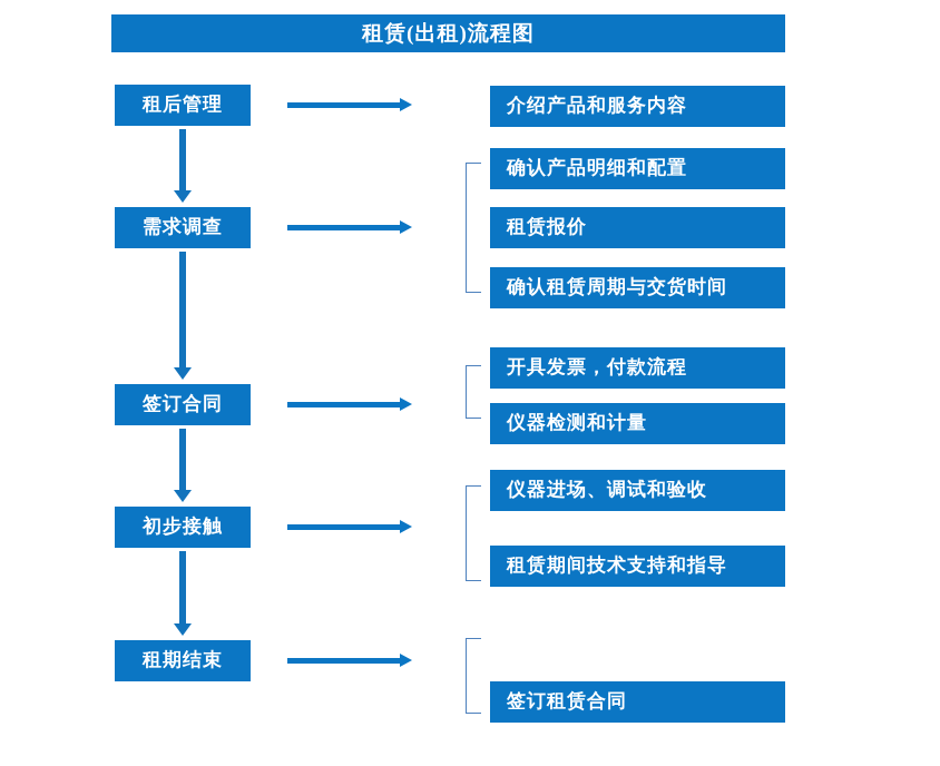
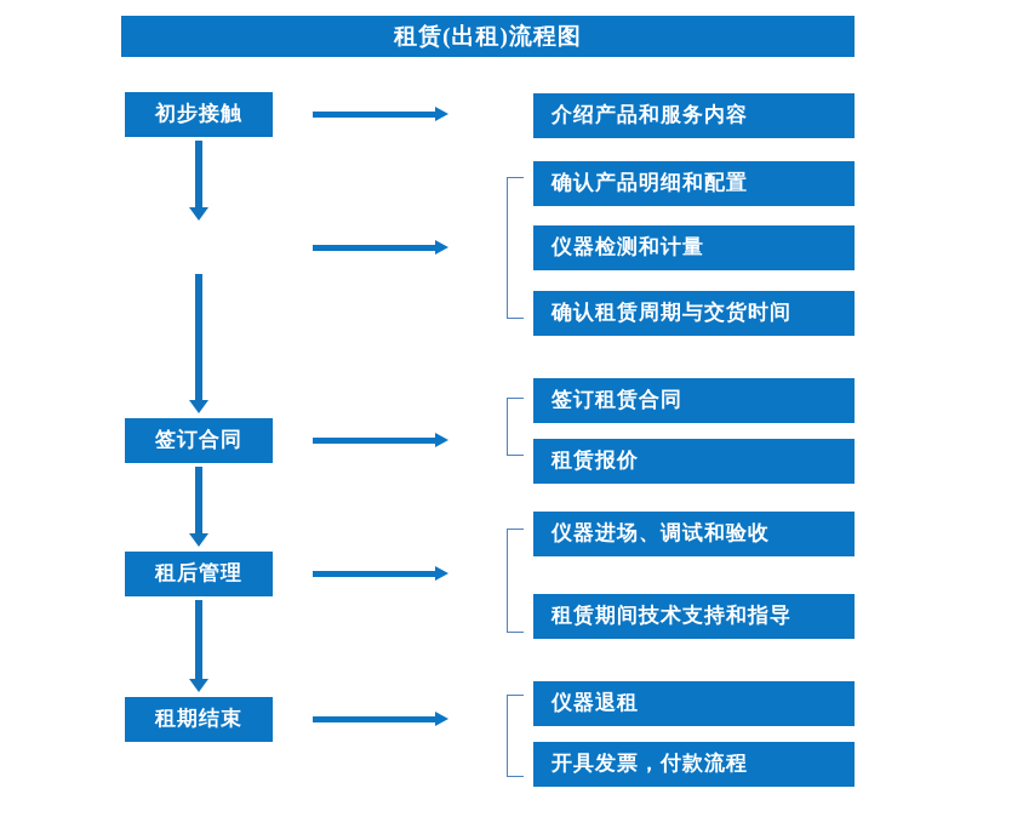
  租赁(出租)流程图
- 租后管理
+ 初步接触
- 需求调查
  签订合同
- 初步接触
+ 租后管理
  租期结束
  介绍产品和服务内容
  确认产品明细和配置
- 租赁报价
+ 仪器检测和计量
  确认租赁周期与交货时间
- 开具发票，付款流程
+ 签订租赁合同
- 仪器检测和计量
+ 租赁报价
  仪器进场、调试和验收
  租赁期间技术支持和指导
+ 仪器退租
- 签订租赁合同
+ 开具发票，付款流程
